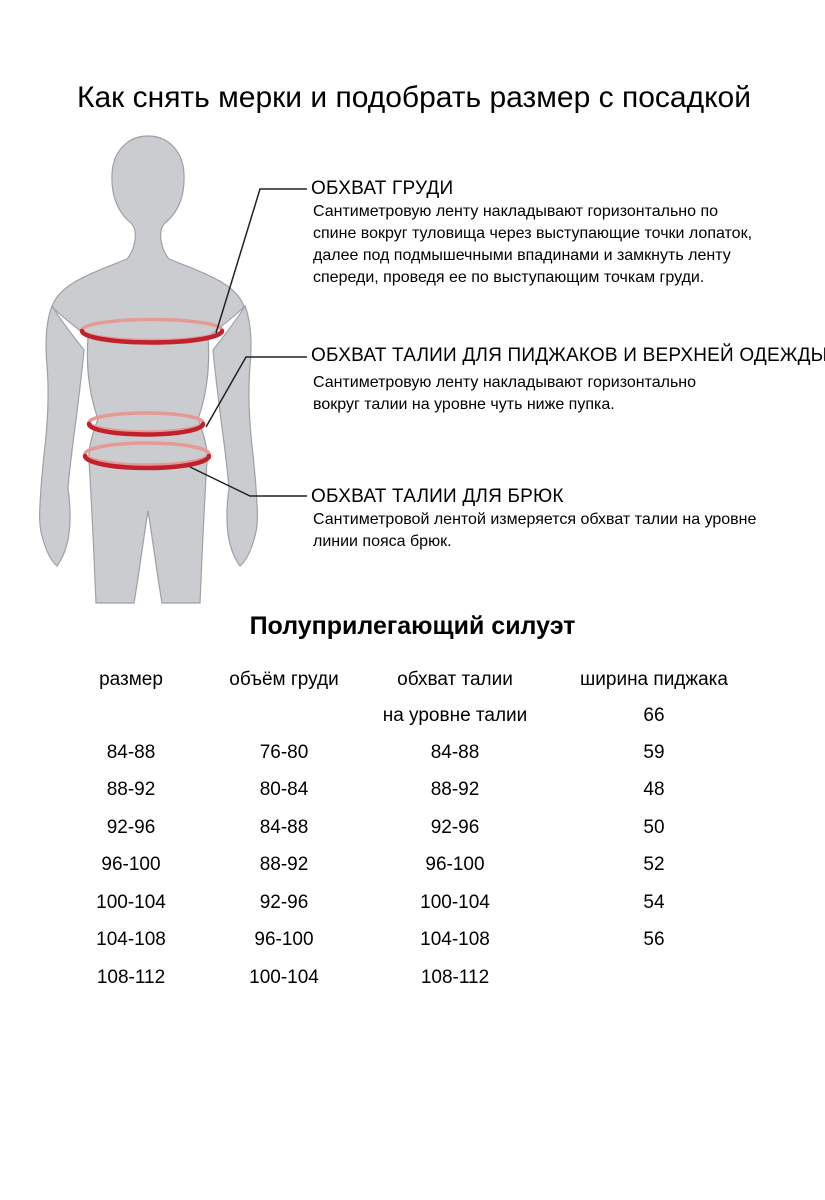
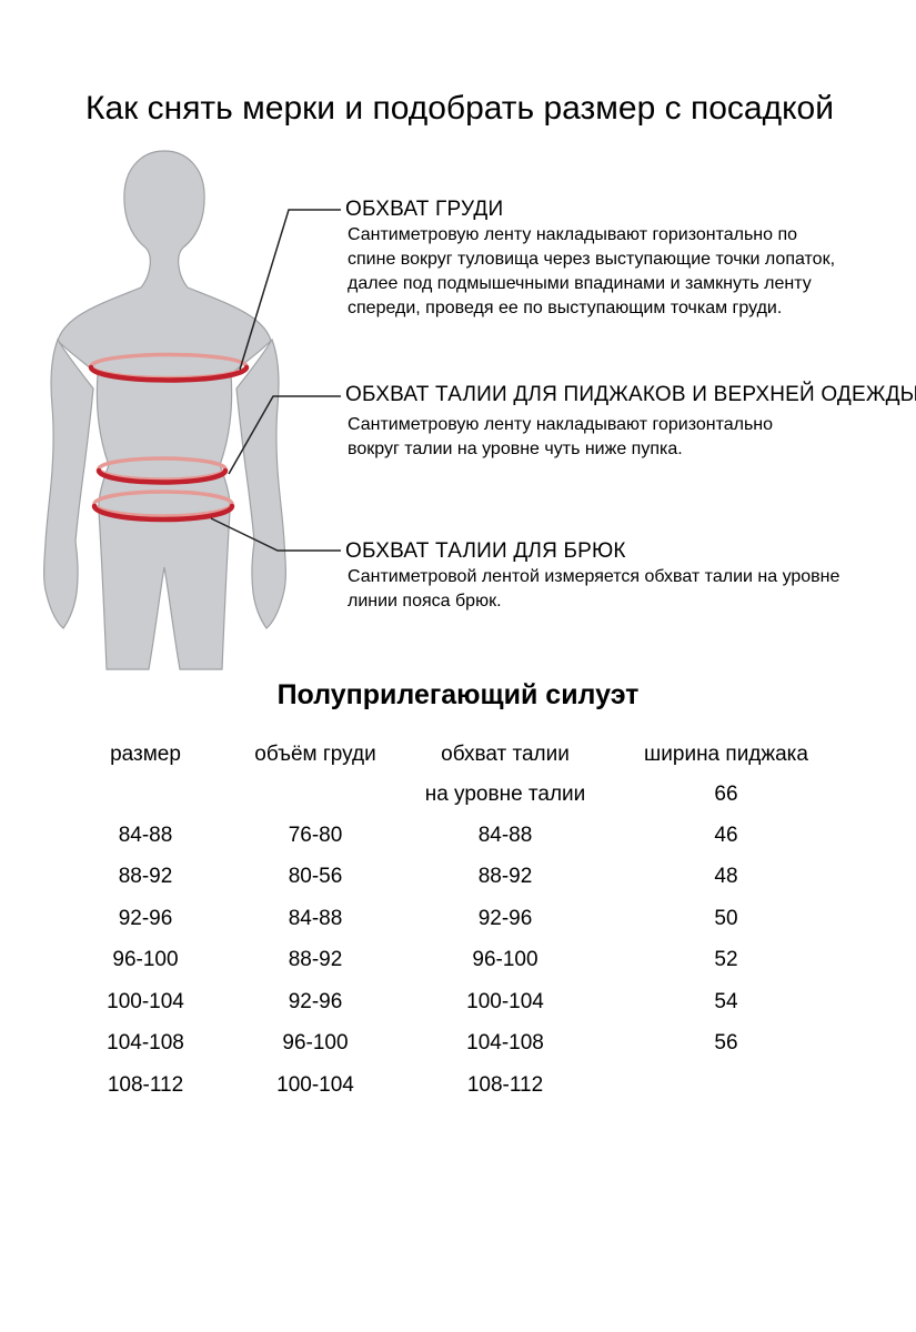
  Как снять мерки и подобрать размер с посадкой
  ОБХВАТ ГРУДИ
  Сантиметровую ленту накладывают горизонтально по
  спине вокруг туловища через выступающие точки лопаток,
  далее под подмышечными впадинами и замкнуть ленту
  спереди, проведя ее по выступающим точкам груди.
  ОБХВАТ ТАЛИИ ДЛЯ ПИДЖАКОВ И ВЕРХНЕЙ ОДЕЖДЫ
  Сантиметровую ленту накладывают горизонтально
  вокруг талии на уровне чуть ниже пупка.
  ОБХВАТ ТАЛИИ ДЛЯ БРЮК
  Сантиметровой лентой измеряется обхват талии на уровне
  линии пояса брюк.
  Полуприлегающий силуэт
  размер
  объём груди
  обхват талии
  ширина пиджака
  на уровне талии
  66
  84-88
  76-80
  84-88
- 59
+ 46
  88-92
- 80-84
+ 80-56
  88-92
  48
  92-96
  84-88
  92-96
  50
  96-100
  88-92
  96-100
  52
  100-104
  92-96
  100-104
  54
  104-108
  96-100
  104-108
  56
  108-112
  100-104
  108-112
